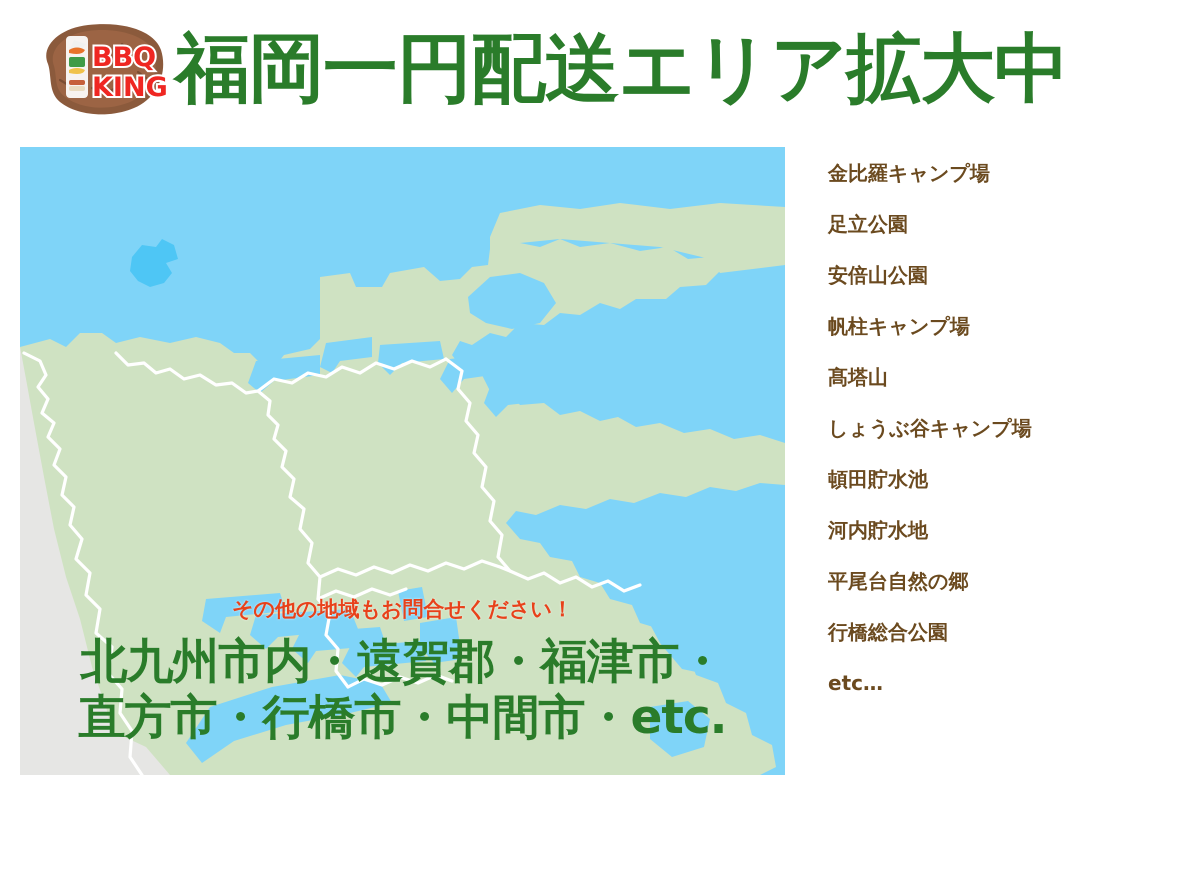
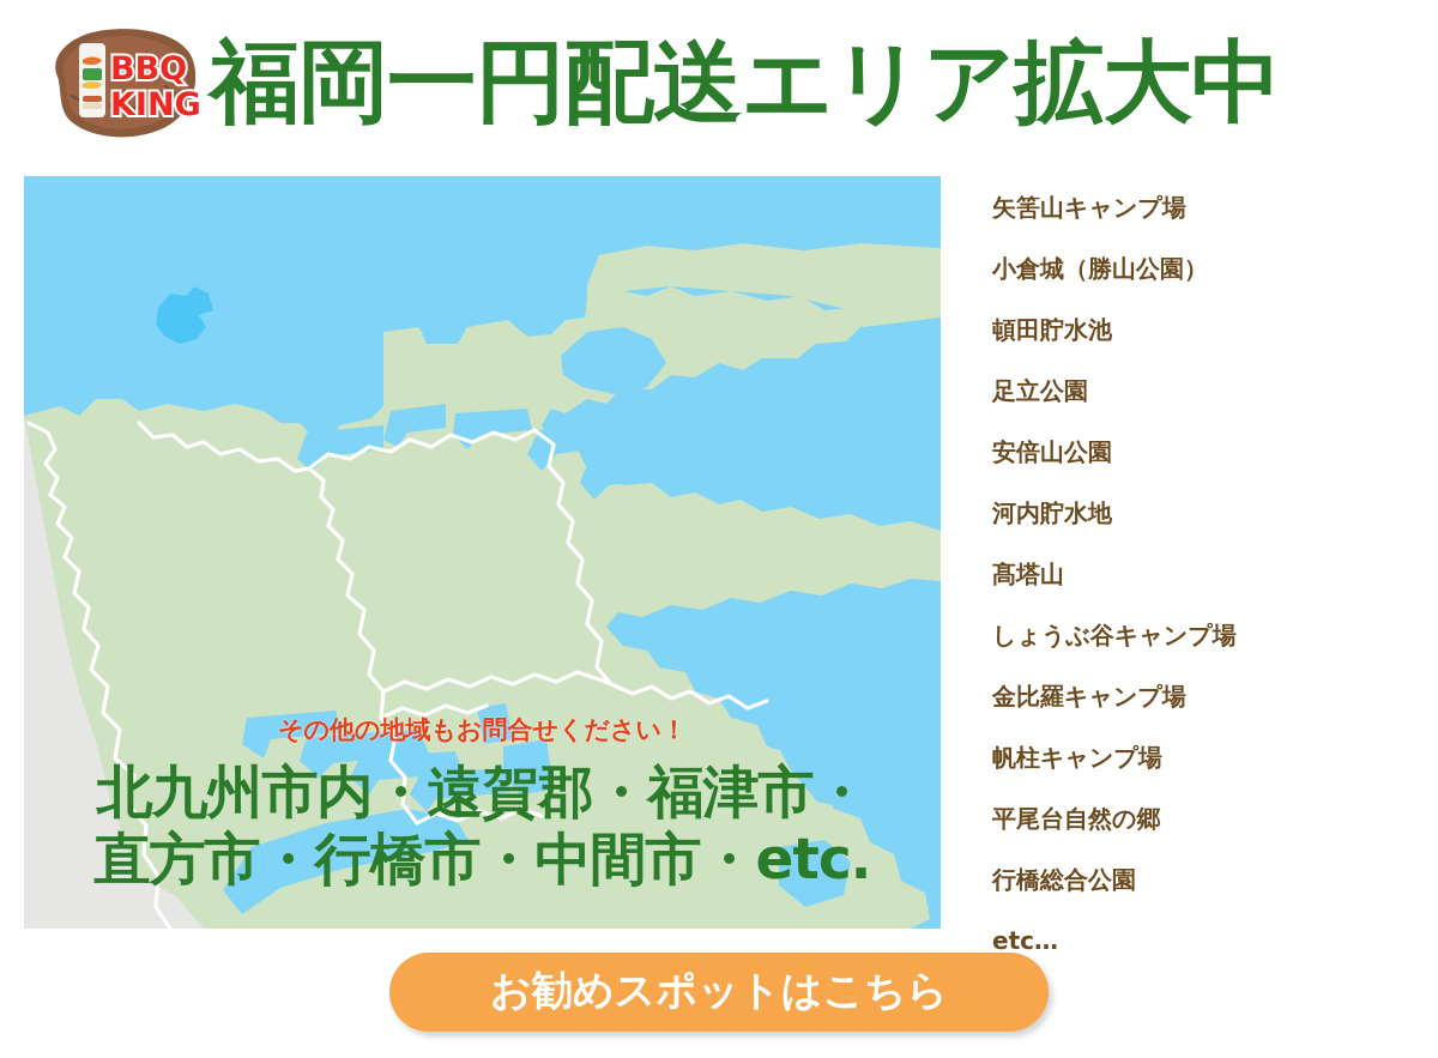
  BBQ
  KING
  福岡一円配送エリア拡大中
  その他の地域もお問合せください！
  北九州市内・遠賀郡・福津市・
  直方市・行橋市・中間市・etc.
+ 矢筈山キャンプ場
+ 小倉城（勝山公園）
- 金比羅キャンプ場
+ 頓田貯水池
  足立公園
  安倍山公園
- 帆柱キャンプ場
+ 河内貯水地
  髙塔山
  しょうぶ谷キャンプ場
- 頓田貯水池
+ 金比羅キャンプ場
- 河内貯水地
+ 帆柱キャンプ場
  平尾台自然の郷
  行橋総合公園
  etc…
+ お勧めスポットはこちら
